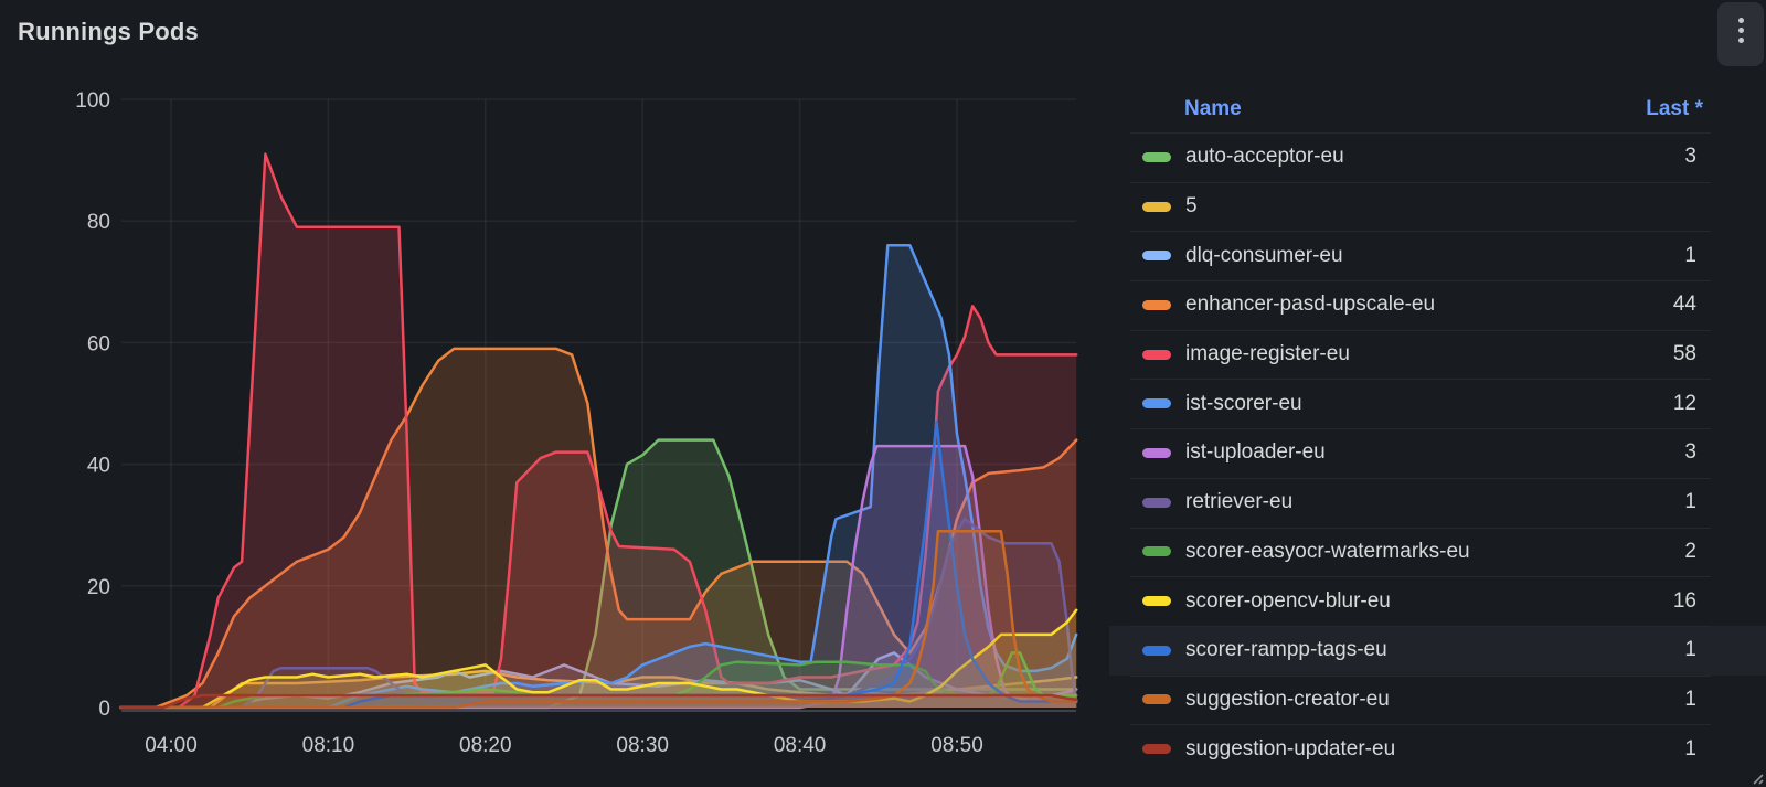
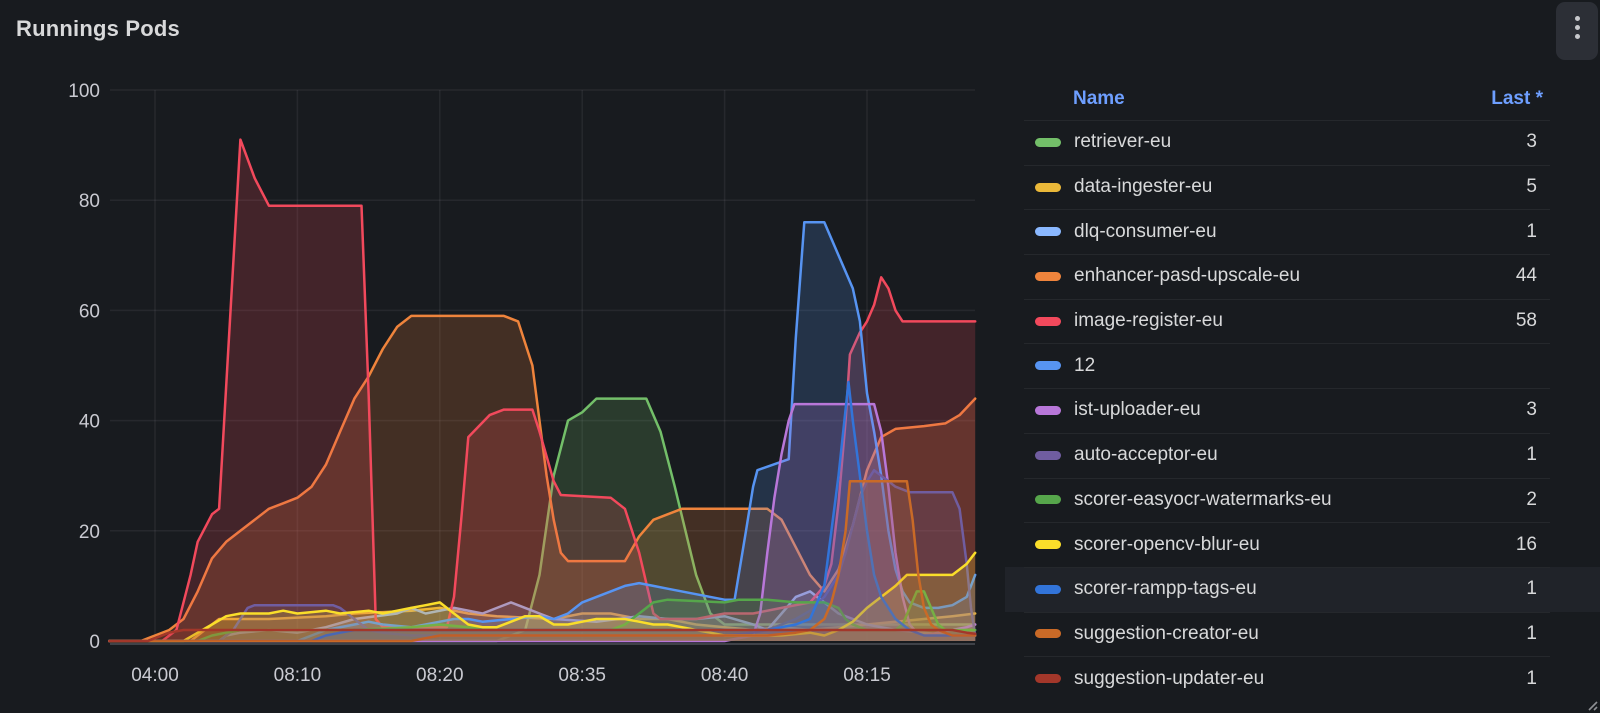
  Runnings Pods
  0
  20
  40
  60
  80
  100
  04:00
  08:10
  08:20
- 08:30
+ 08:35
  08:40
- 08:50
+ 08:15
  Name
  Last *
- auto-acceptor-eu
+ retriever-eu
  3
+ data-ingester-eu
  5
  dlq-consumer-eu
  1
  enhancer-pasd-upscale-eu
  44
  image-register-eu
  58
- ist-scorer-eu
  12
  ist-uploader-eu
  3
- retriever-eu
+ auto-acceptor-eu
  1
  scorer-easyocr-watermarks-eu
  2
  scorer-opencv-blur-eu
  16
  scorer-rampp-tags-eu
  1
  suggestion-creator-eu
  1
  suggestion-updater-eu
  1
